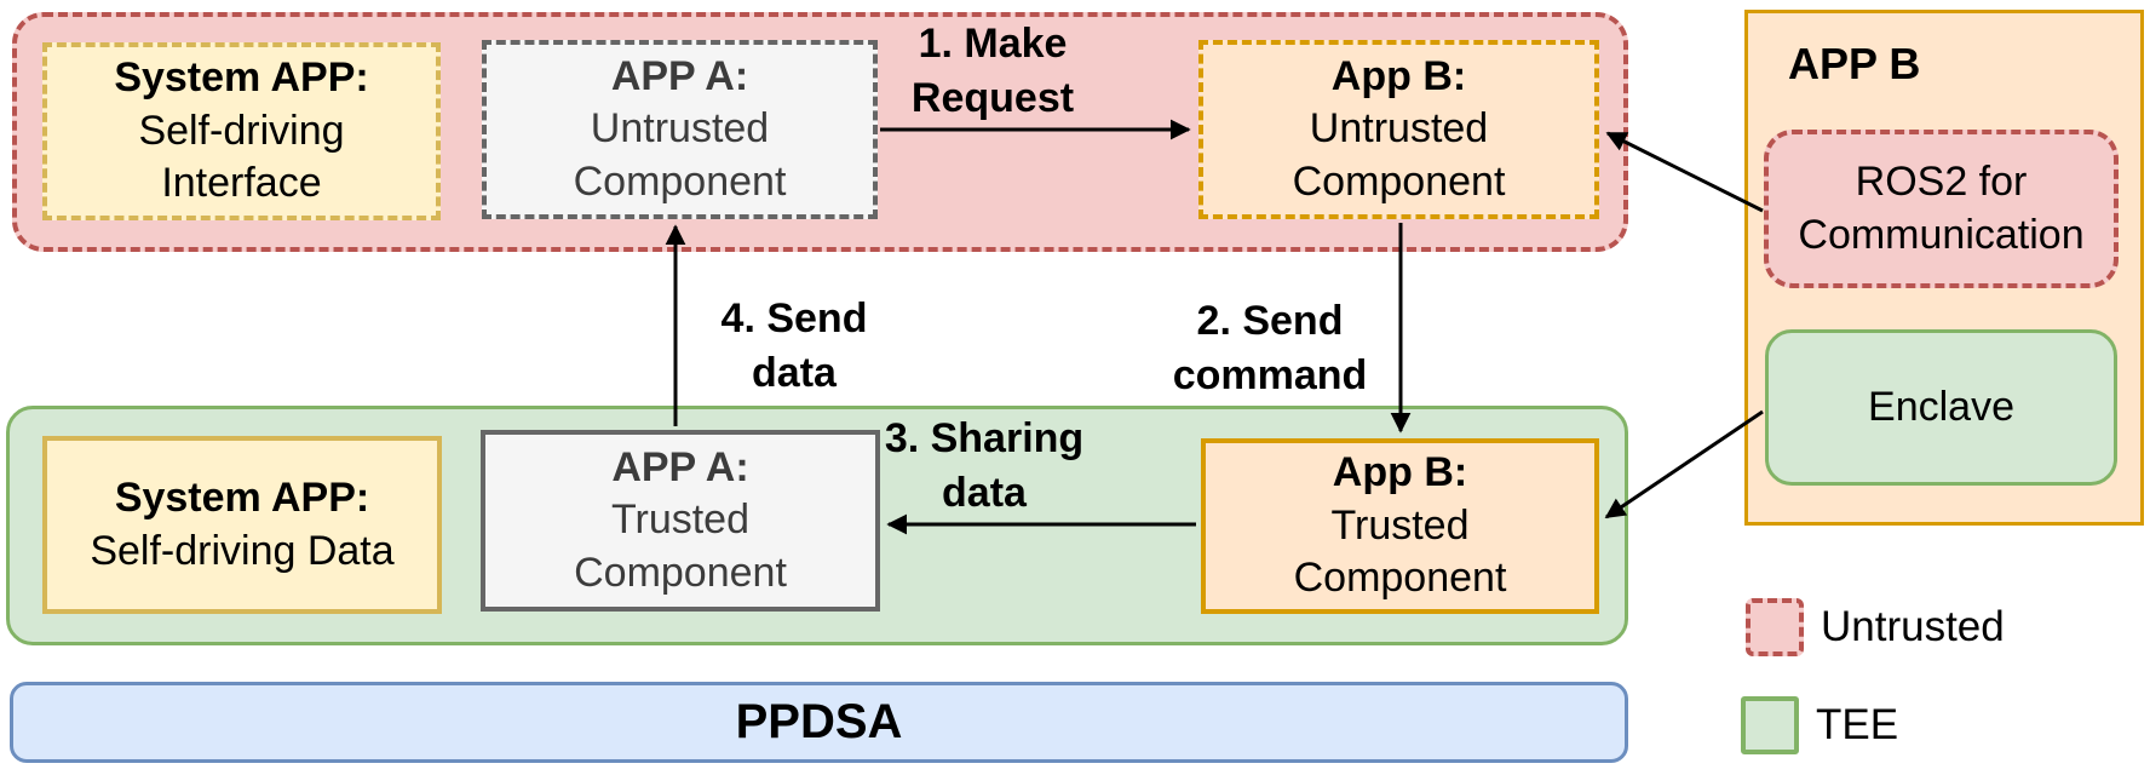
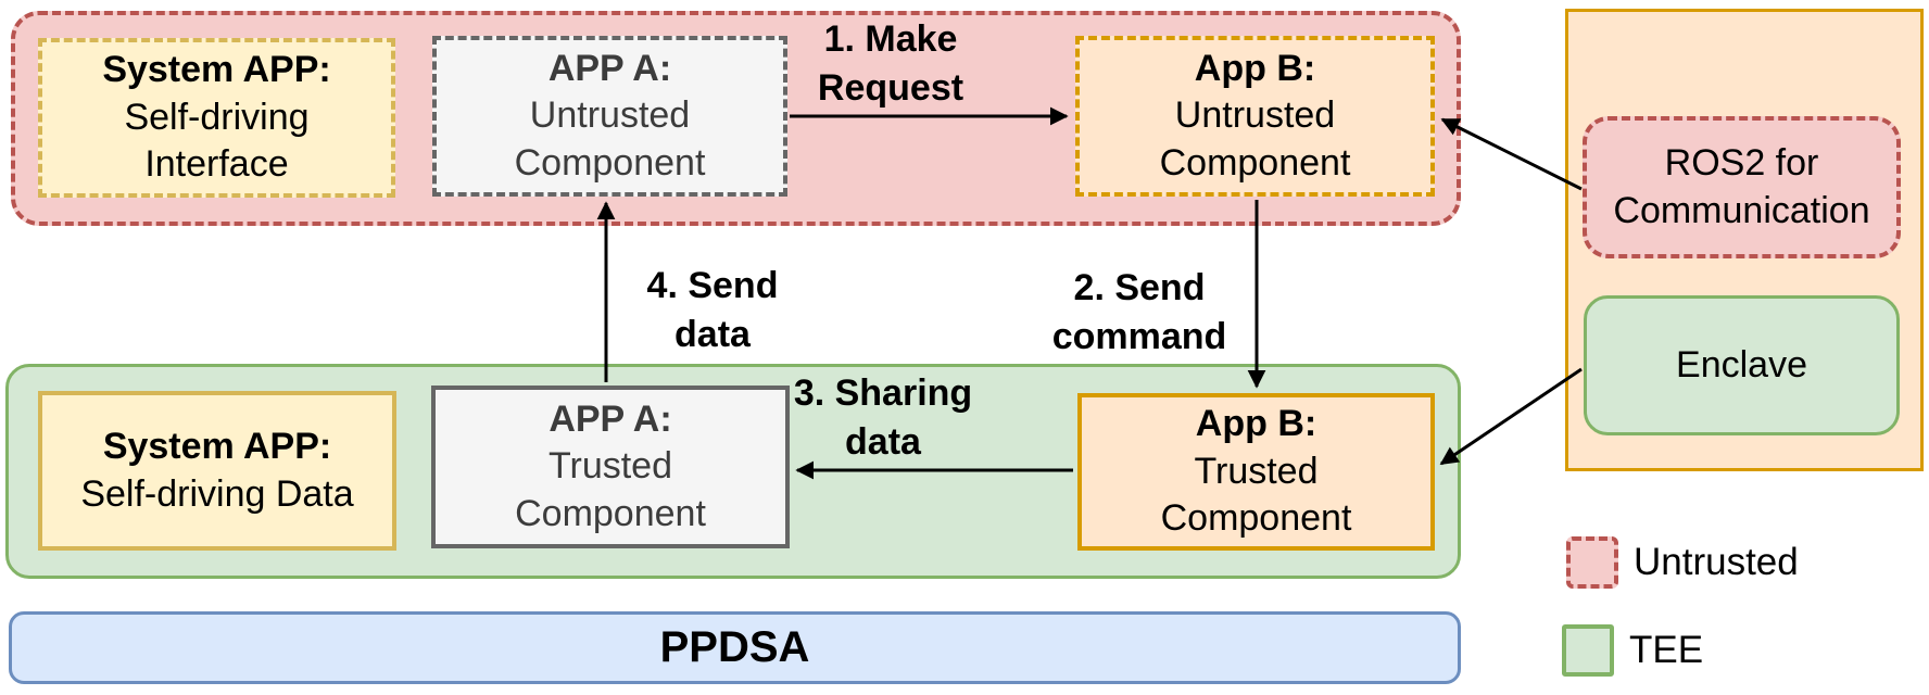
- APP B
  System APP:
  Self-driving
  Interface
  APP A:
  Untrusted
  Component
  App B:
  Untrusted
  Component
  System APP:
  Self-driving Data
  APP A:
  Trusted
  Component
  App B:
  Trusted
  Component
  ROS2 for
  Communication
  Enclave
  PPDSA
  1. Make
  Request
  2. Send
  command
  3. Sharing
  data
  4. Send
  data
  Untrusted
  TEE
